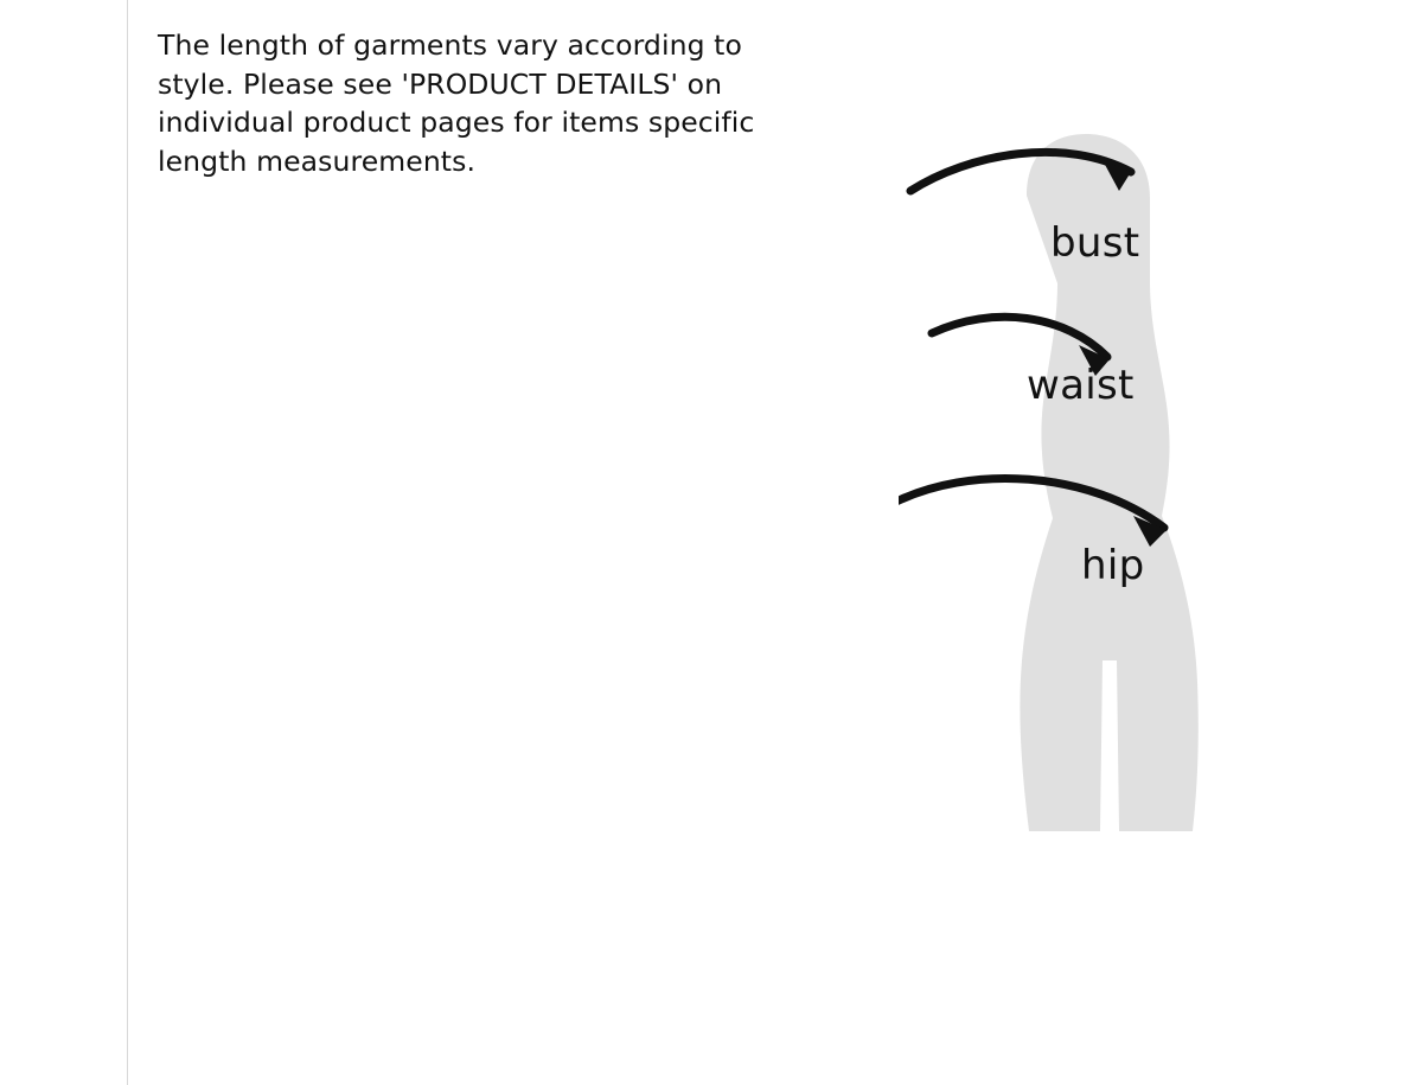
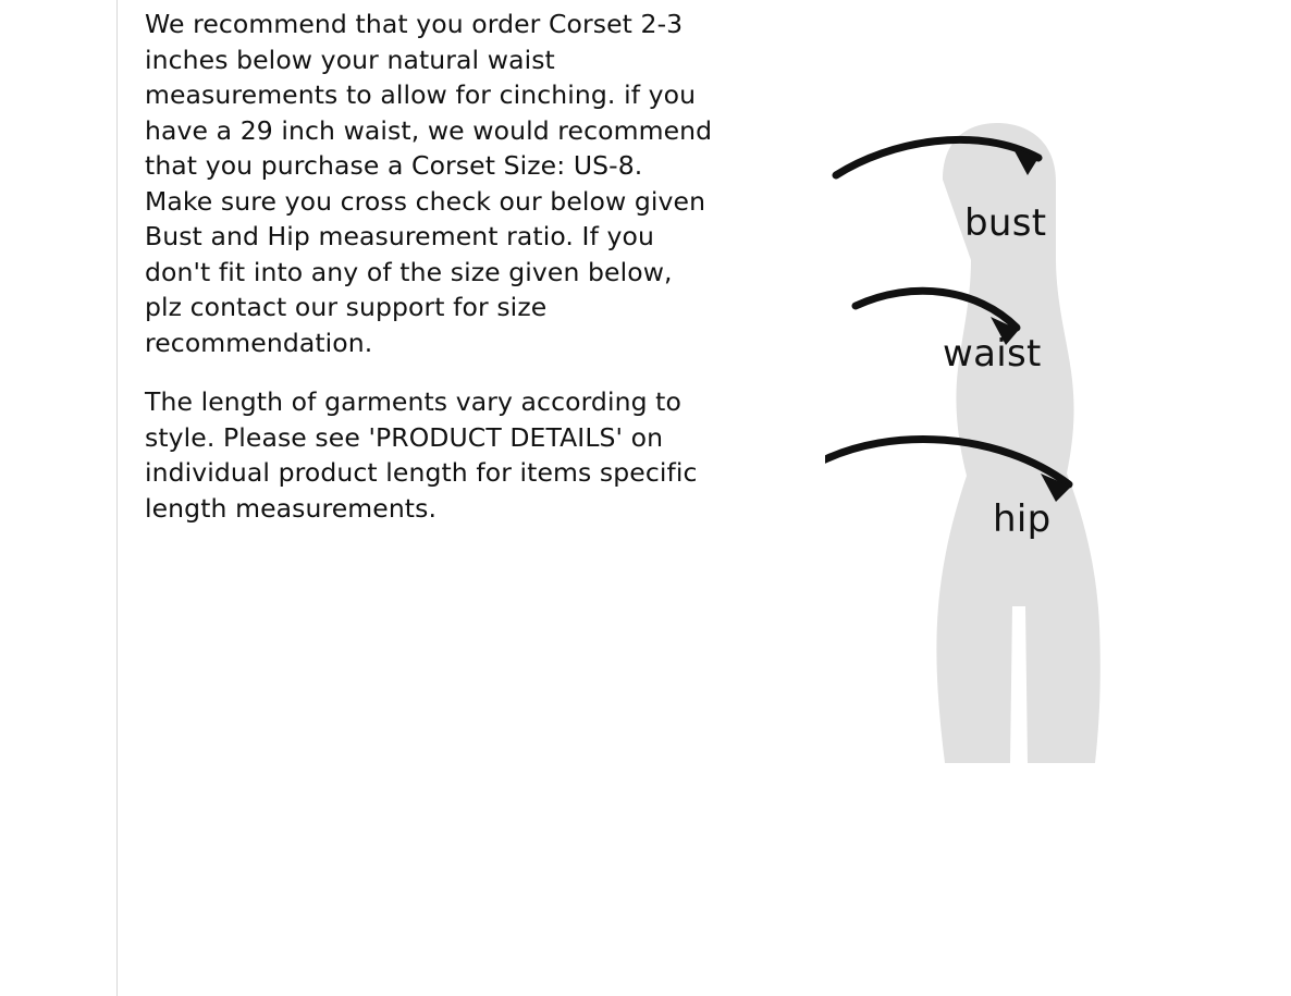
+ We recommend that you order Corset 2-3 inches below your natural waist measurements to allow for cinching. if you have a 29 inch waist, we would recommend that you purchase a Corset Size: US-8. Make sure you cross check our below given Bust and Hip measurement ratio. If you don't fit into any of the size given below, plz contact our support for size recommendation.
- The length of garments vary according to style. Please see 'PRODUCT DETAILS' on individual product pages for items specific length measurements.
+ The length of garments vary according to style. Please see 'PRODUCT DETAILS' on individual product length for items specific length measurements.
  bust
  waist
  hip
